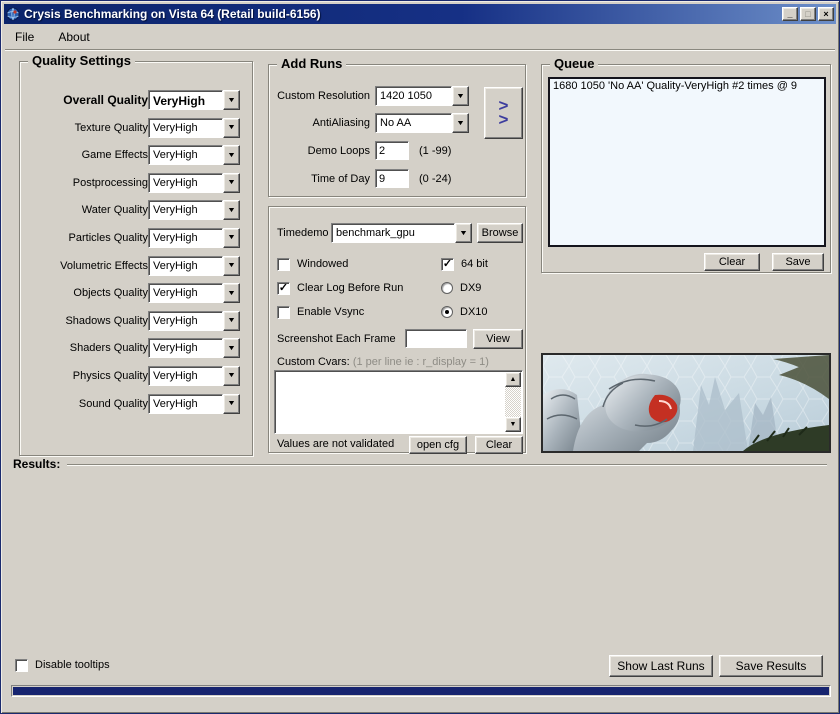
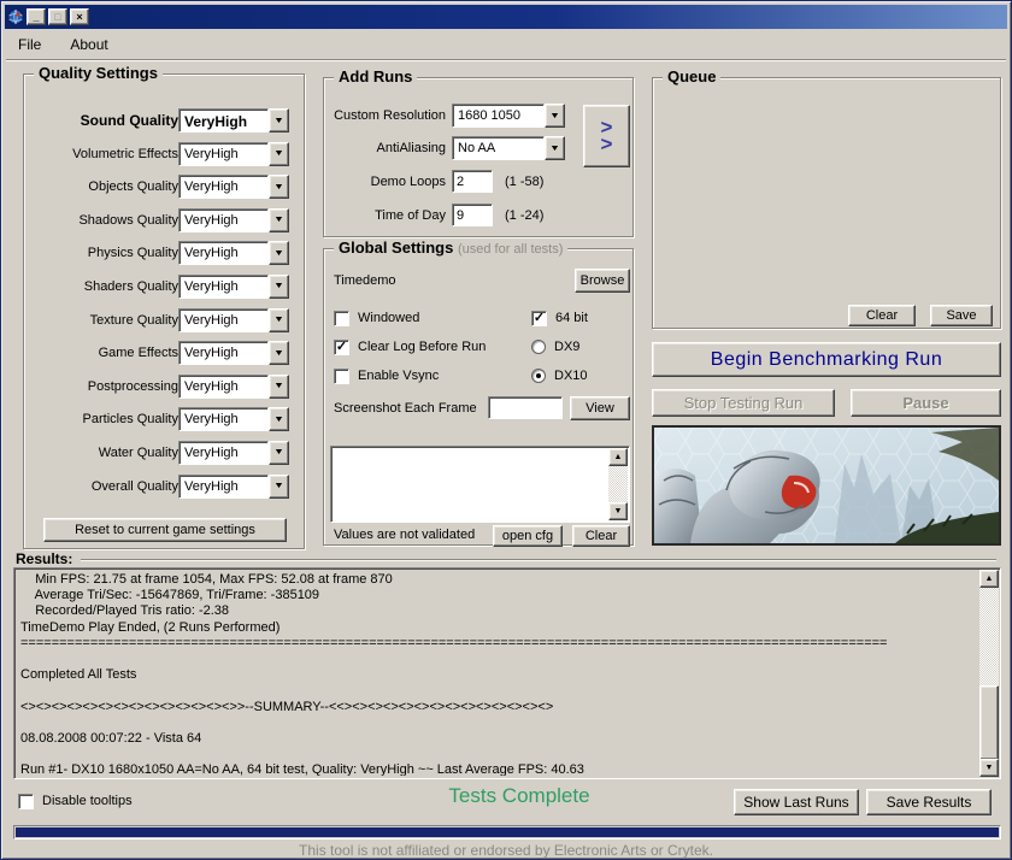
- Crysis Benchmarking on Vista 64 (Retail build-6156)
  _
  □
  ×
  File
  About
  Quality Settings
- Overall Quality
+ Sound Quality
  VeryHigh
- Texture Quality
+ Volumetric Effects
  VeryHigh
- Game Effects
+ Objects Quality
  VeryHigh
- Postprocessing
+ Shadows Quality
  VeryHigh
- Water Quality
+ Physics Quality
  VeryHigh
- Particles Quality
+ Shaders Quality
  VeryHigh
- Volumetric Effects
+ Texture Quality
  VeryHigh
- Objects Quality
+ Game Effects
  VeryHigh
- Shadows Quality
+ Postprocessing
  VeryHigh
- Shaders Quality
+ Particles Quality
  VeryHigh
- Physics Quality
+ Water Quality
  VeryHigh
- Sound Quality
+ Overall Quality
  VeryHigh
+ Reset to current game settings
  Add Runs
  Custom Resolution
- 1420 1050
+ 1680 1050
  >
  >
  AntiAliasing
  No AA
  Demo Loops
  2
- (1 -99)
+ (1 -58)
  Time of Day
  9
- (0 -24)
+ (1 -24)
+ Global Settings (used for all tests)
  Timedemo
- benchmark_gpu
  Browse
  Windowed
  ✓
  64 bit
  ✓
  Clear Log Before Run
  DX9
  Enable Vsync
  DX10
  Screenshot Each Frame
  View
- Custom Cvars: (1 per line ie : r_display = 1)
  Values are not validated
  open cfg
  Clear
  Queue
- 1680 1050 'No AA' Quality-VeryHigh #2 times @ 9
  Clear
  Save
+ Begin Benchmarking Run
+ Stop Testing Run
+ Pause
  Results:
+ Min FPS: 21.75 at frame 1054, Max FPS: 52.08 at frame 870
+ Average Tri/Sec: -15647869, Tri/Frame: -385109
+ Recorded/Played Tris ratio: -2.38
+ TimeDemo Play Ended, (2 Runs Performed)
+ ================================================================================================================
+ Completed All Tests
+ <><><><><><><><><><><><><><>>--SUMMARY--<<><><><><><><><><><><><><><>
+ 08.08.2008 00:07:22 - Vista 64
+ Run #1- DX10 1680x1050 AA=No AA, 64 bit test, Quality: VeryHigh ~~ Last Average FPS: 40.63
  Disable tooltips
+ Tests Complete
  Show Last Runs
  Save Results
+ This tool is not affiliated or endorsed by Electronic Arts or Crytek.
